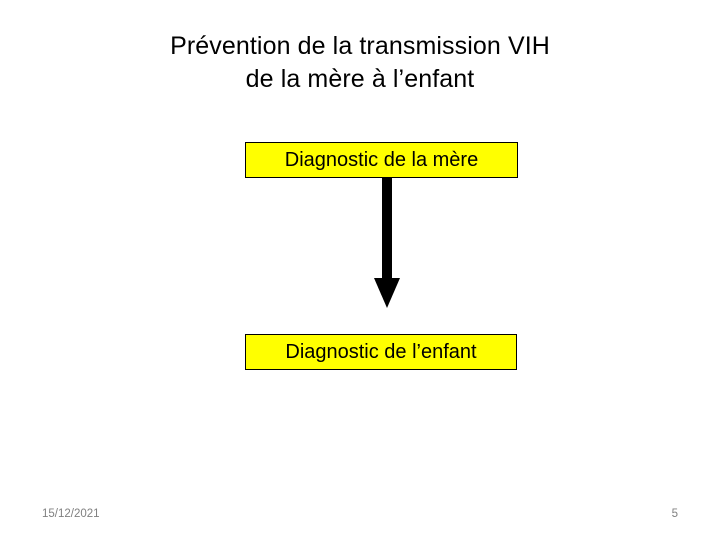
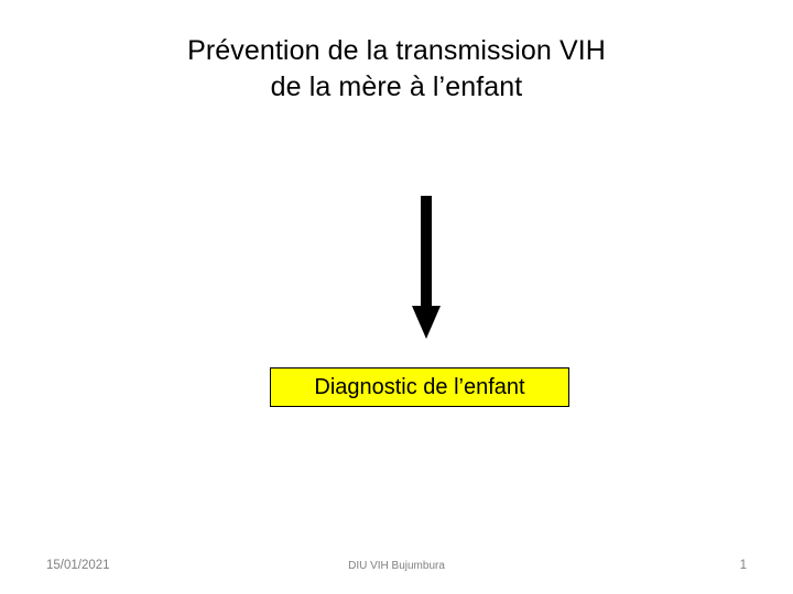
  Prévention de la transmission VIH
  de la mère à l’enfant
- Diagnostic de la mère
  Diagnostic de l’enfant
- 15/12/2021
+ 15/01/2021
+ DIU VIH Bujumbura
- 5
+ 1
